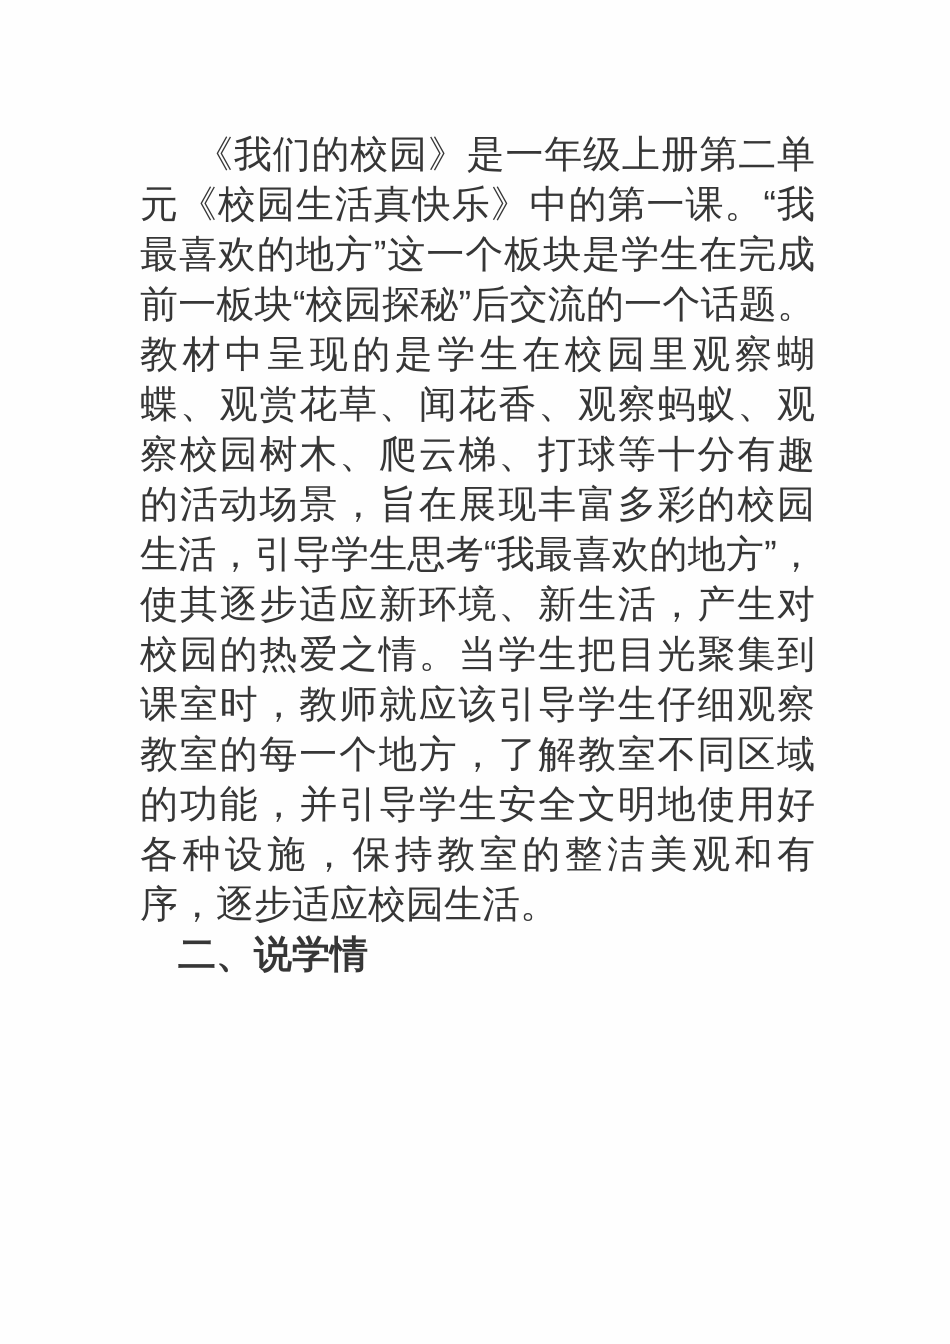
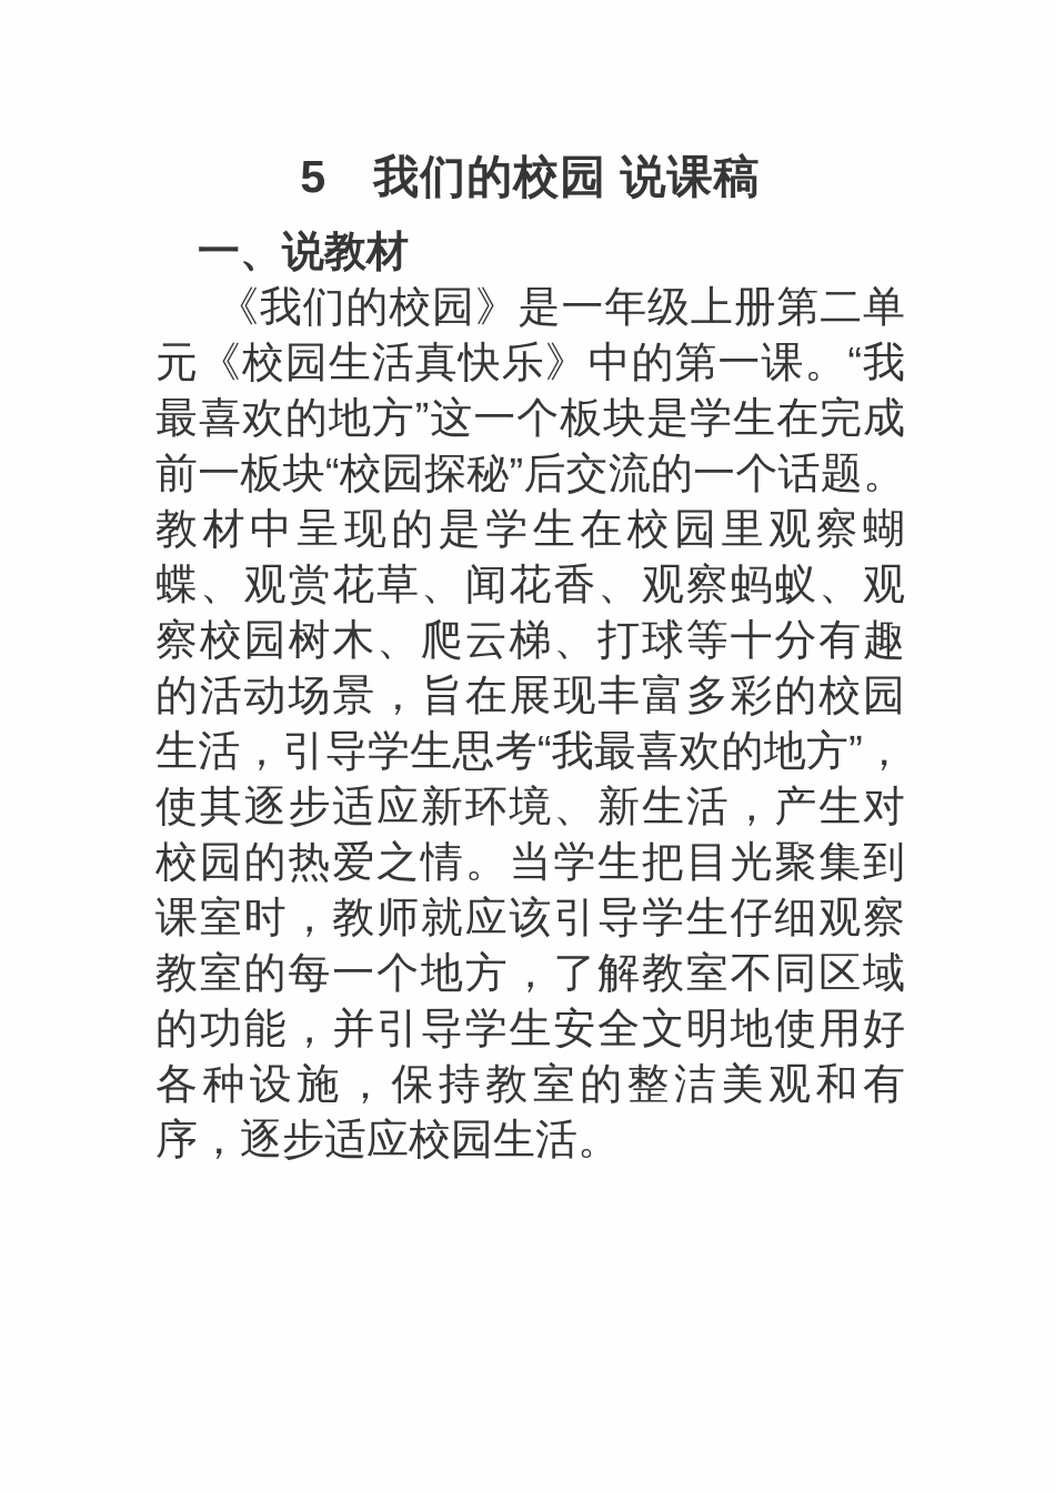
+ 5 我们的校园 说课稿
+ 一、说教材
  《我们的校园》是一年级上册第二单元《校园生活真快乐》中的第一课。“我最喜欢的地方”这一个板块是学生在完成前一板块“校园探秘”后交流的一个话题。教材中呈现的是学生在校园里观察蝴蝶、观赏花草、闻花香、观察蚂蚁、观察校园树木、爬云梯、打球等十分有趣的活动场景，旨在展现丰富多彩的校园生活，引导学生思考“我最喜欢的地方”，使其逐步适应新环境、新生活，产生对校园的热爱之情。当学生把目光聚集到课室时，教师就应该引导学生仔细观察教室的每一个地方，了解教室不同区域的功能，并引导学生安全文明地使用好各种设施，保持教室的整洁美观和有序，逐步适应校园生活。
- 二、说学情
